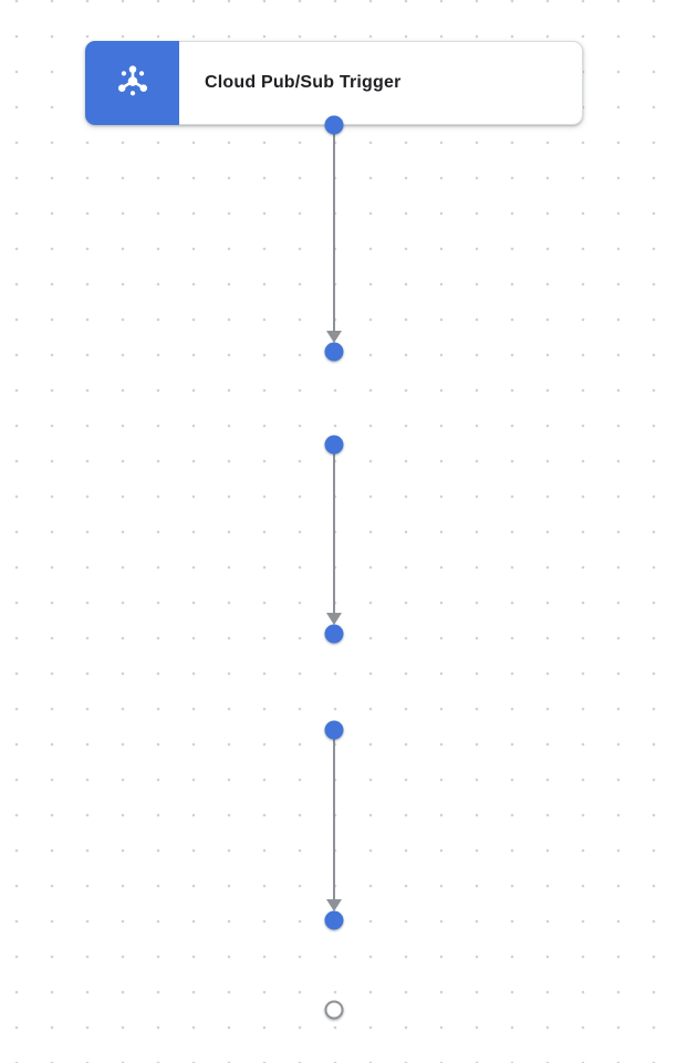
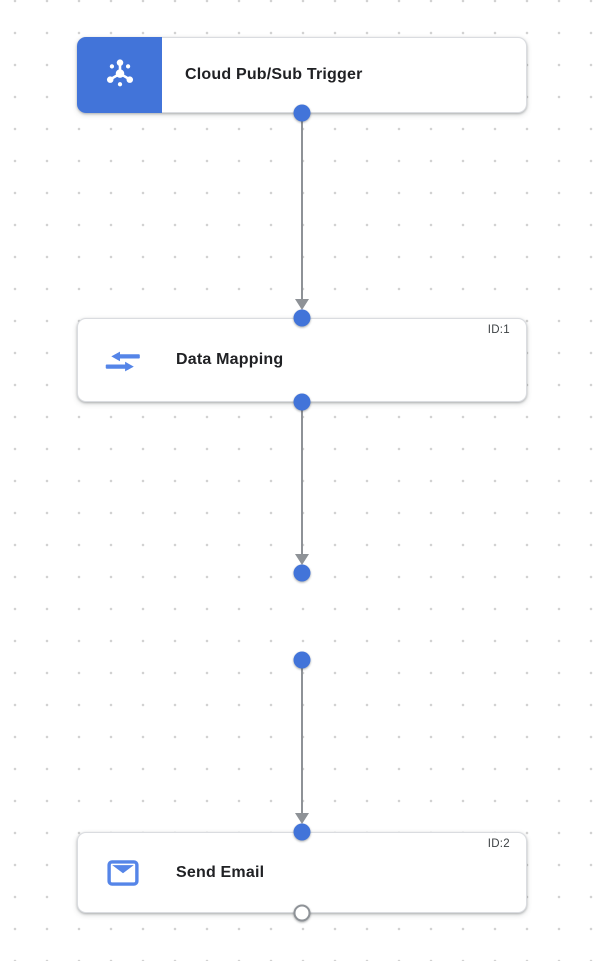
  Cloud Pub/Sub Trigger
+ Data Mapping
+ ID:1
+ Send Email
+ ID:2
